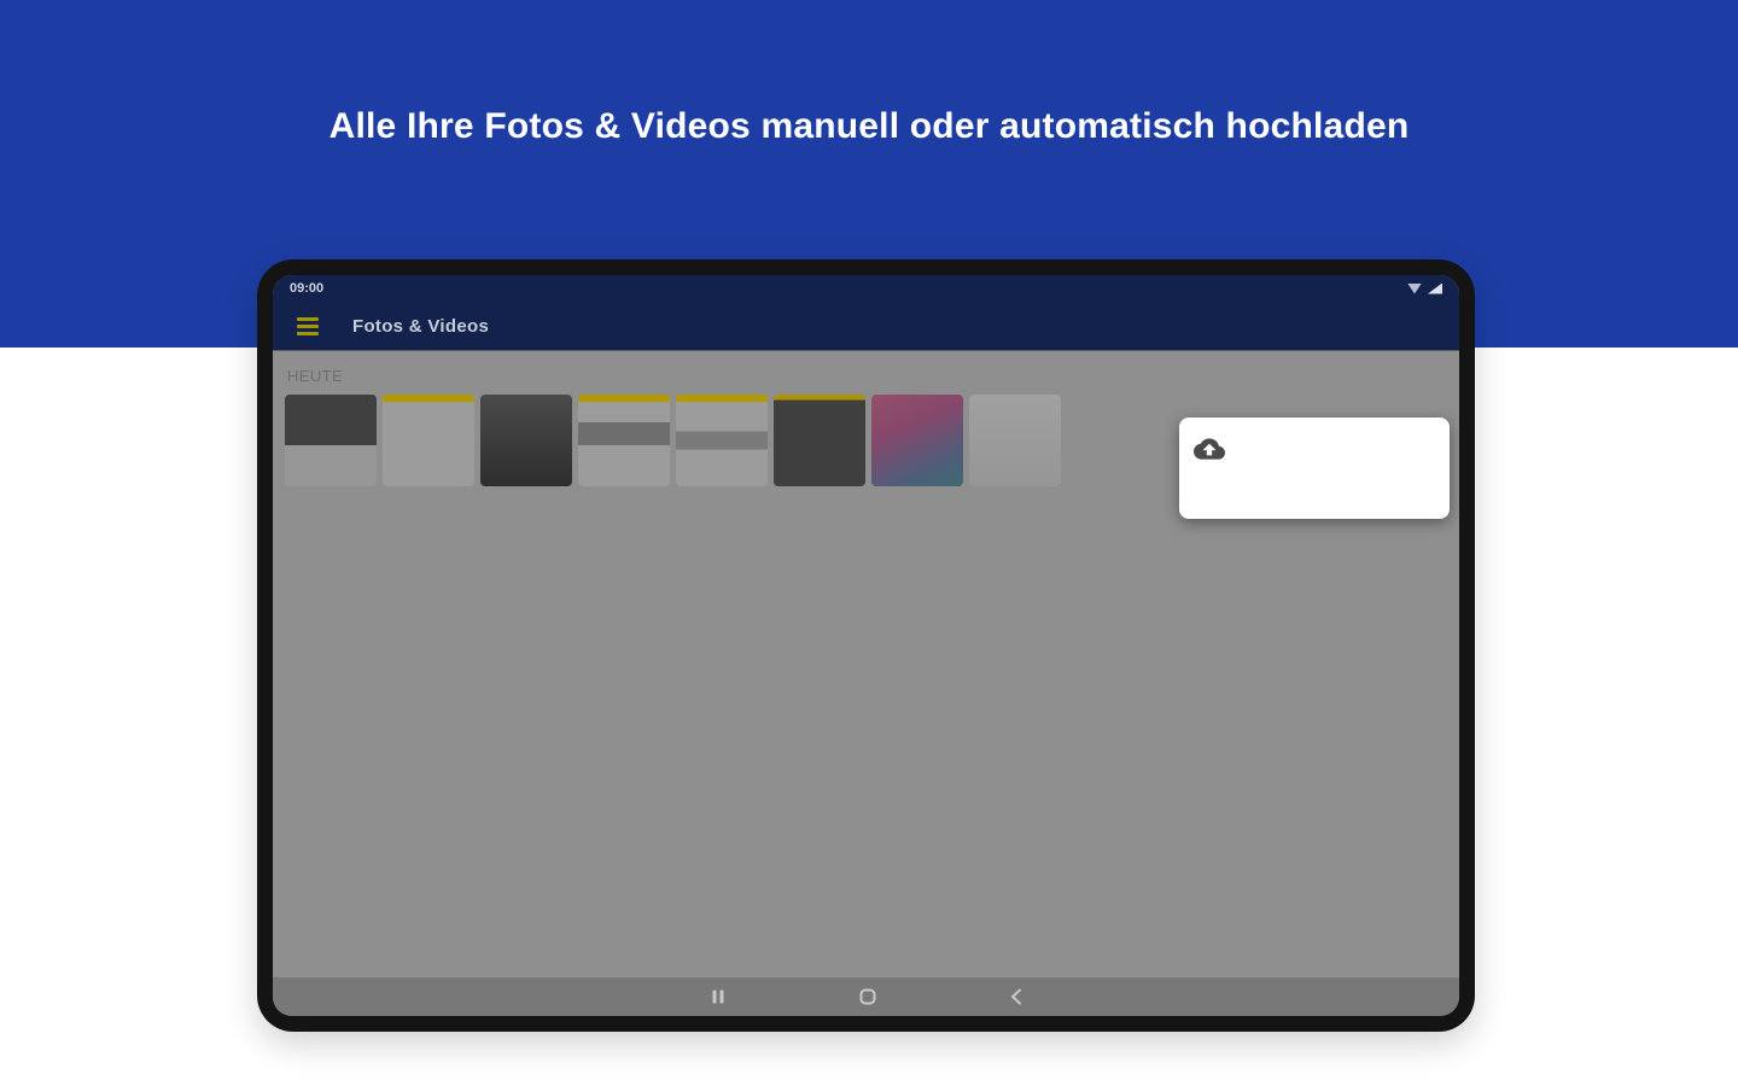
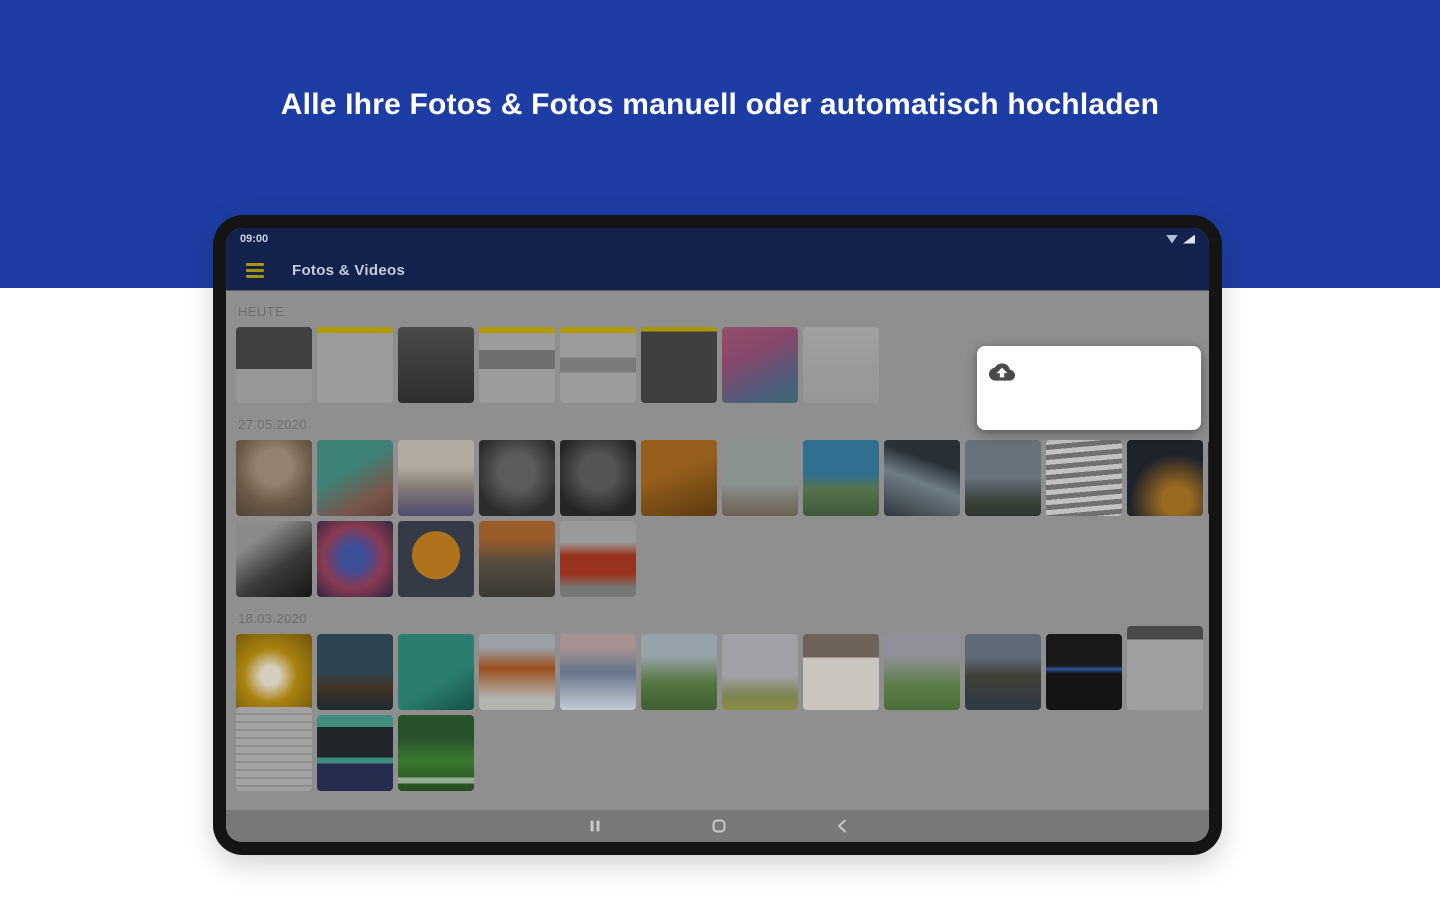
- Alle Ihre Fotos & Videos manuell oder automatisch hochladen
+ Alle Ihre Fotos & Fotos manuell oder automatisch hochladen
  09:00
  Fotos & Videos
  HEUTE
+ 27.05.2020
+ 18.03.2020
